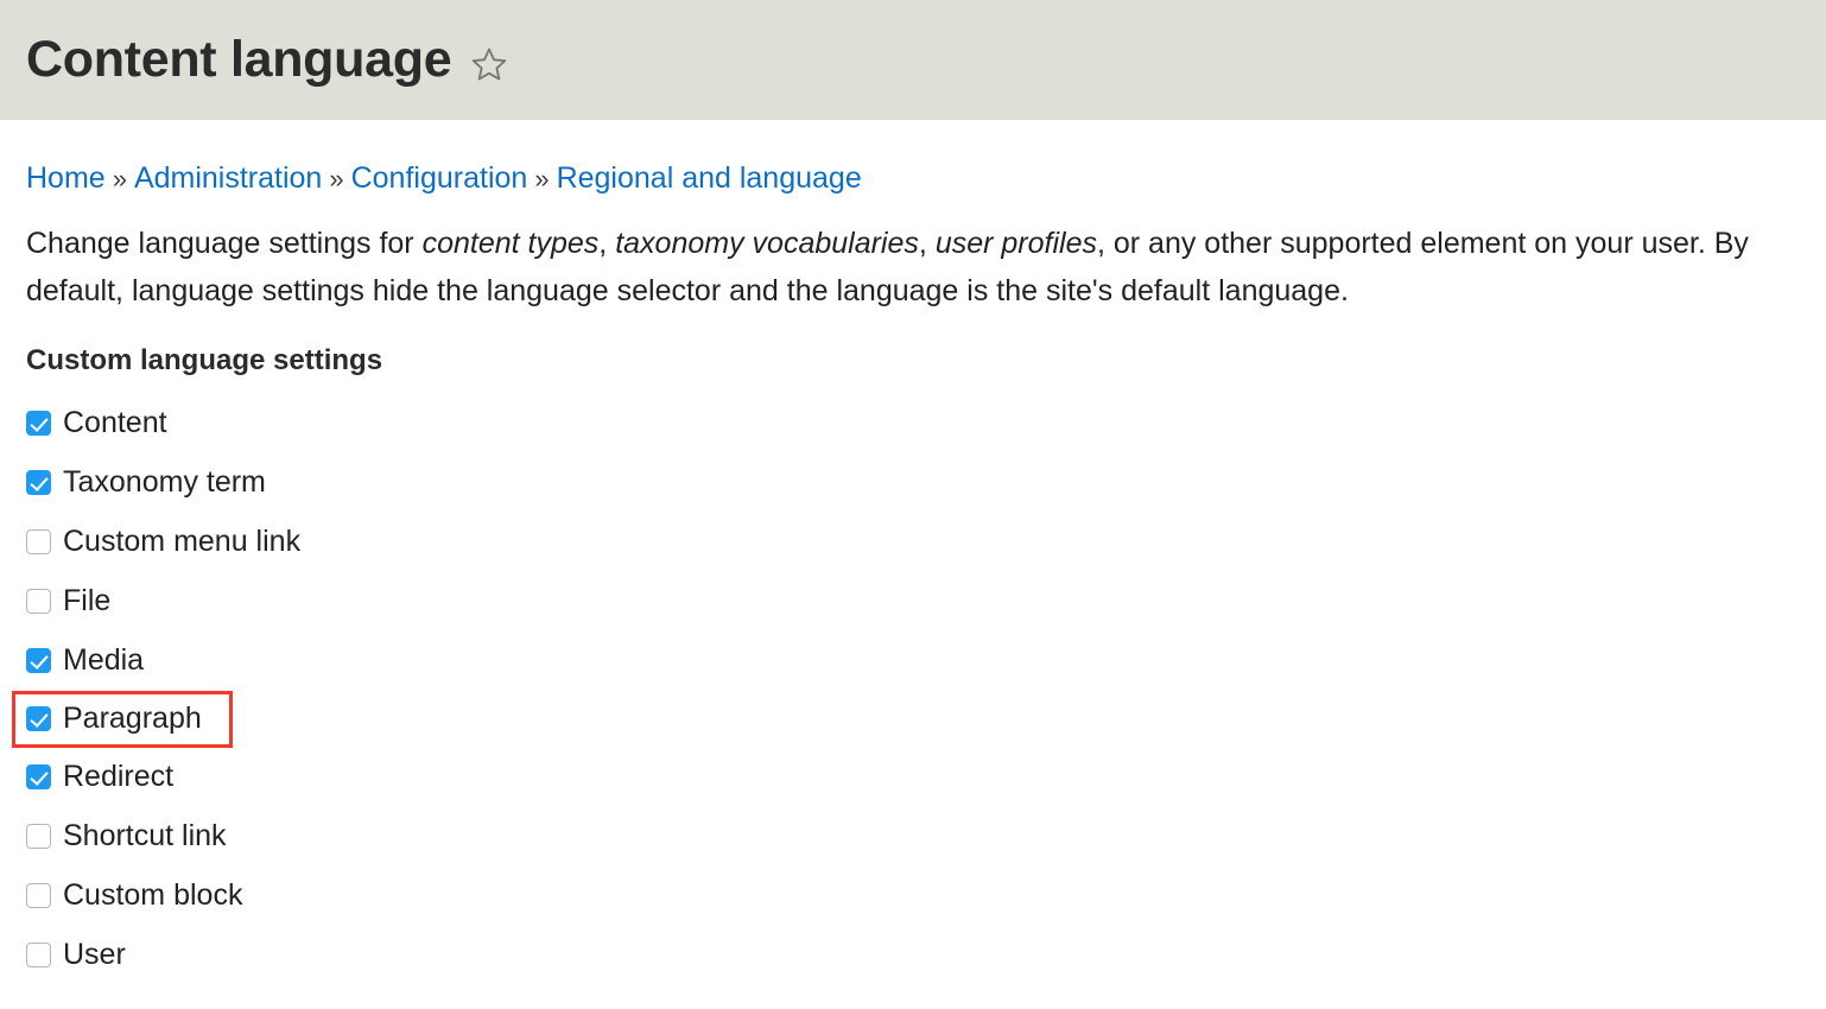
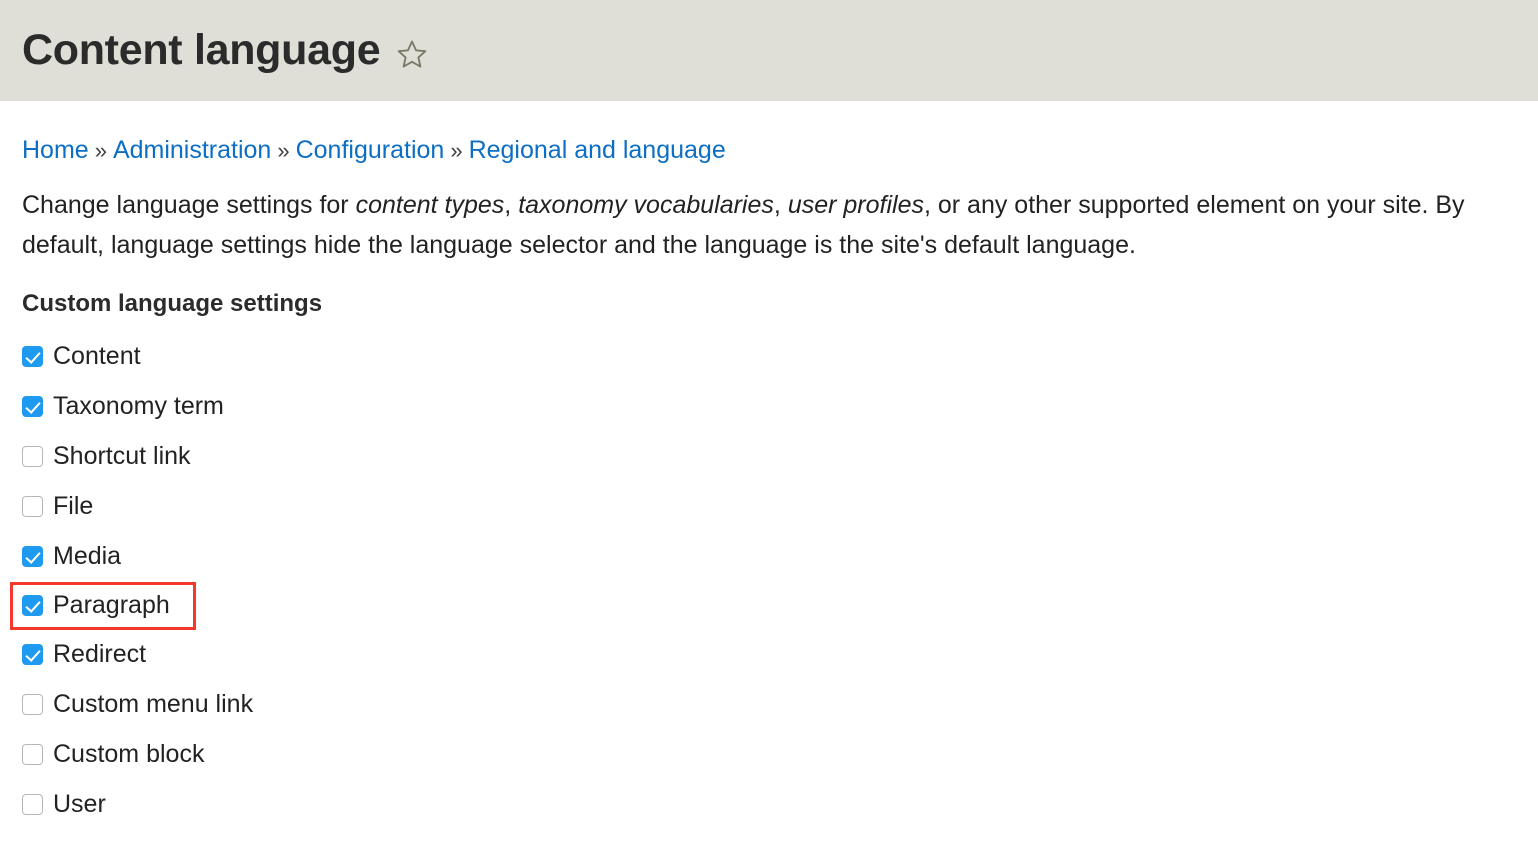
  Content language
  Home » Administration » Configuration » Regional and language
- Change language settings for content types, taxonomy vocabularies, user profiles, or any other supported element on your user. By default, language settings hide the language selector and the language is the site's default language.
+ Change language settings for content types, taxonomy vocabularies, user profiles, or any other supported element on your site. By default, language settings hide the language selector and the language is the site's default language.
  Custom language settings
  Content
  Taxonomy term
- Custom menu link
+ Shortcut link
  File
  Media
  Paragraph
  Redirect
- Shortcut link
+ Custom menu link
  Custom block
  User
